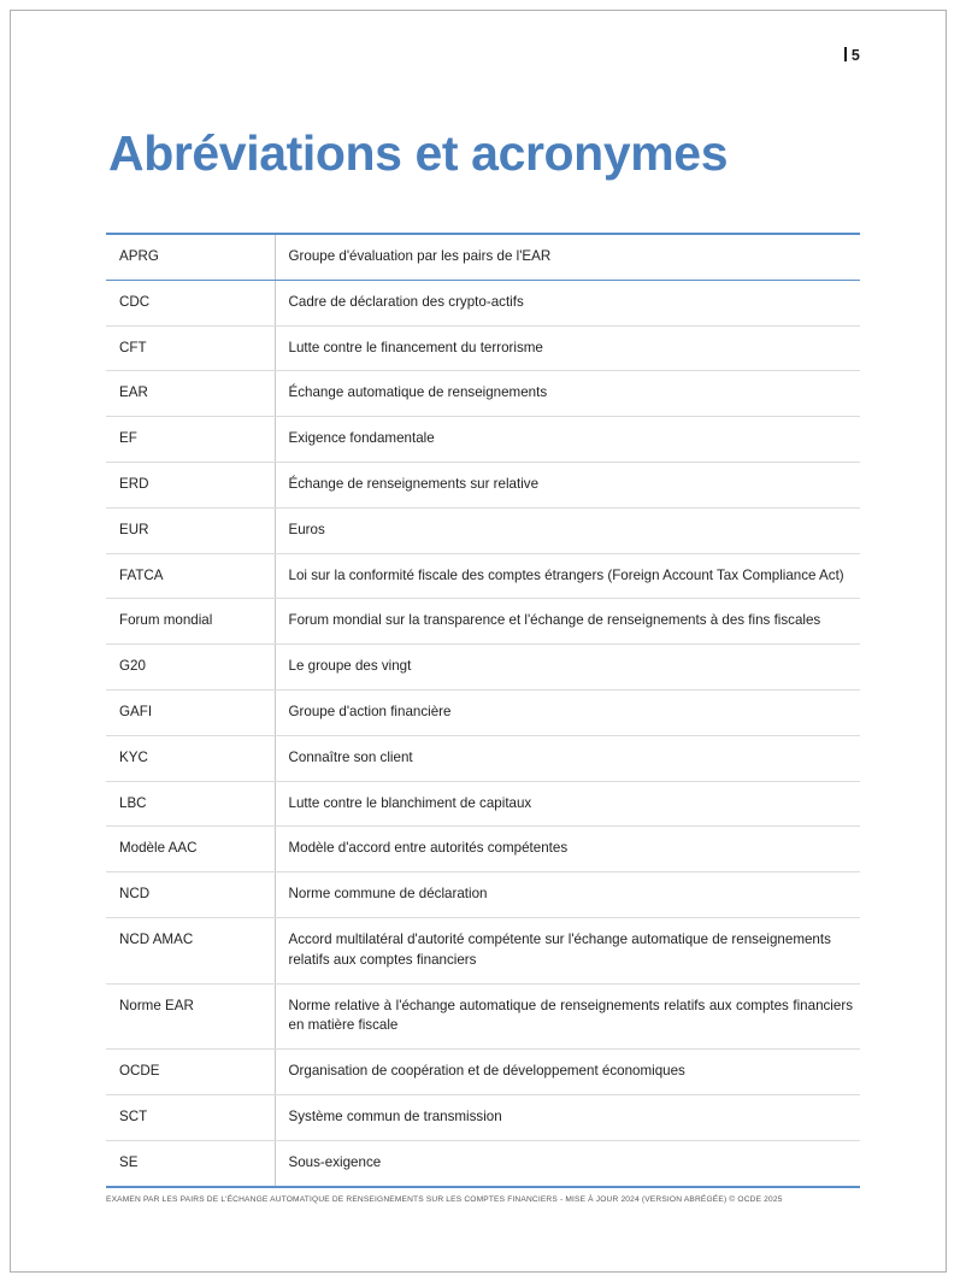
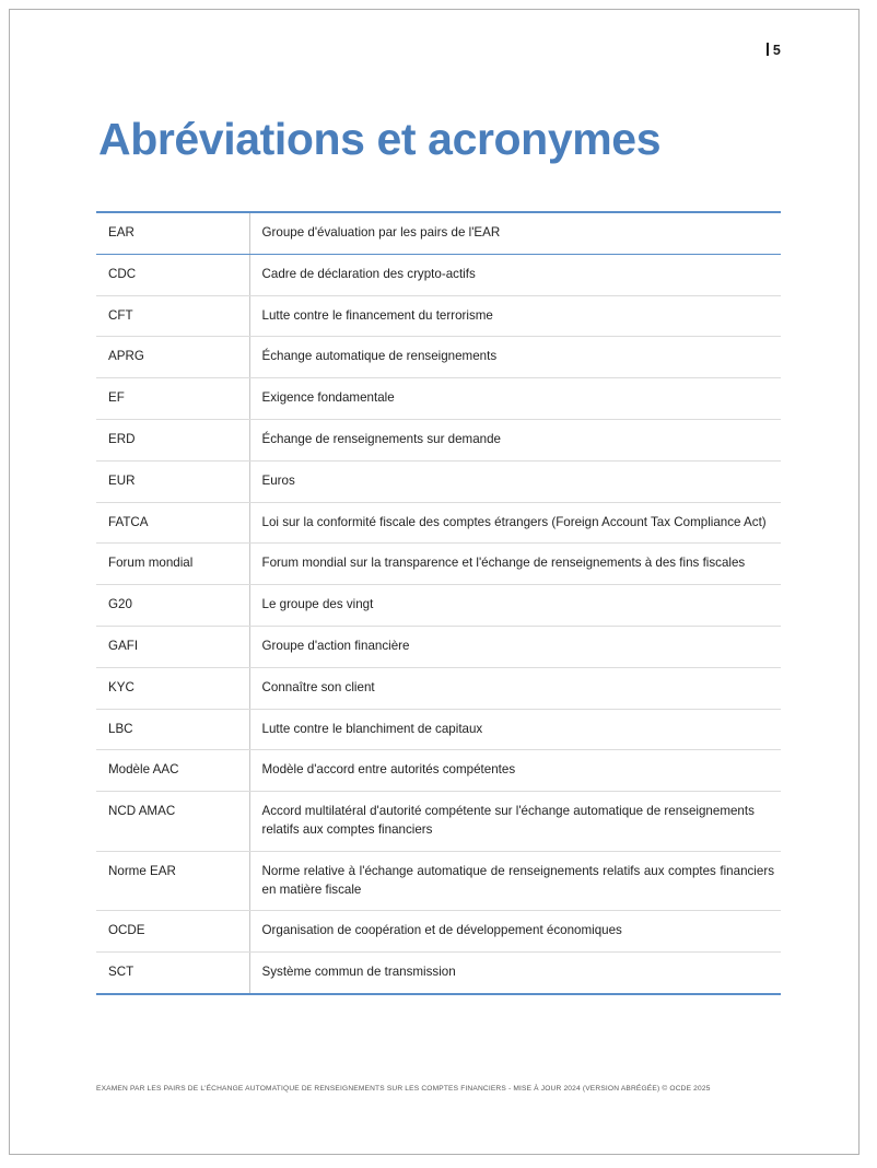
  5
  Abréviations et acronymes
- APRG	Groupe d'évaluation par les pairs de l'EAR
+ EAR	Groupe d'évaluation par les pairs de l'EAR
  CDC	Cadre de déclaration des crypto-actifs
  CFT	Lutte contre le financement du terrorisme
- EAR	Échange automatique de renseignements
+ APRG	Échange automatique de renseignements
  EF	Exigence fondamentale
- ERD	Échange de renseignements sur relative
+ ERD	Échange de renseignements sur demande
  EUR	Euros
  FATCA	Loi sur la conformité fiscale des comptes étrangers (Foreign Account Tax Compliance Act)
  Forum mondial	Forum mondial sur la transparence et l'échange de renseignements à des fins fiscales
  G20	Le groupe des vingt
  GAFI	Groupe d'action financière
  KYC	Connaître son client
  LBC	Lutte contre le blanchiment de capitaux
  Modèle AAC	Modèle d'accord entre autorités compétentes
- NCD	Norme commune de déclaration
  NCD AMAC	Accord multilatéral d'autorité compétente sur l'échange automatique de renseignements relatifs aux comptes financiers
  Norme EAR	Norme relative à l'échange automatique de renseignements relatifs aux comptes financiers en matière fiscale
  OCDE	Organisation de coopération et de développement économiques
  SCT	Système commun de transmission
- SE	Sous-exigence
